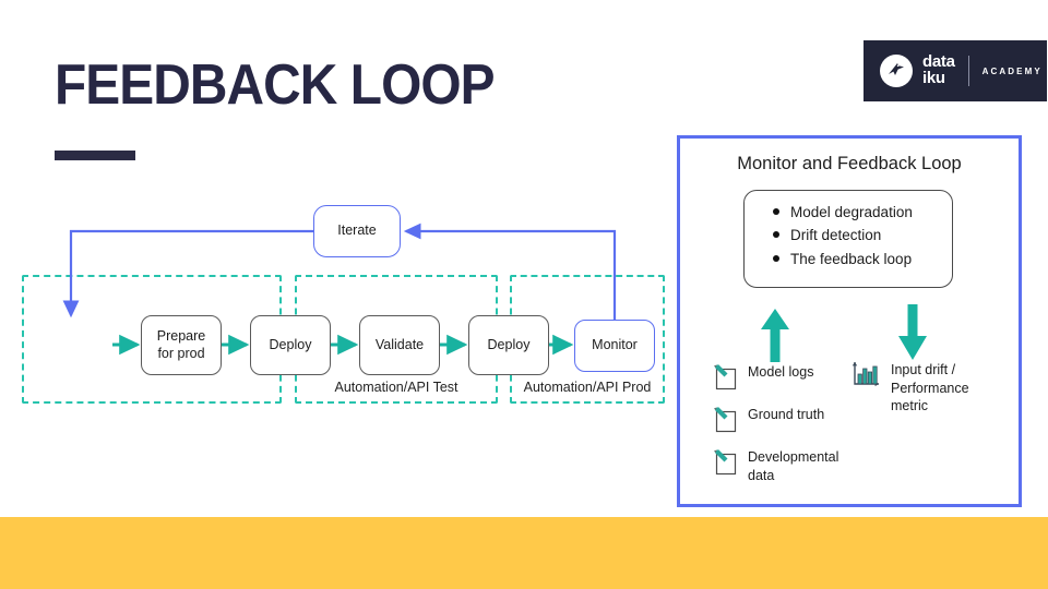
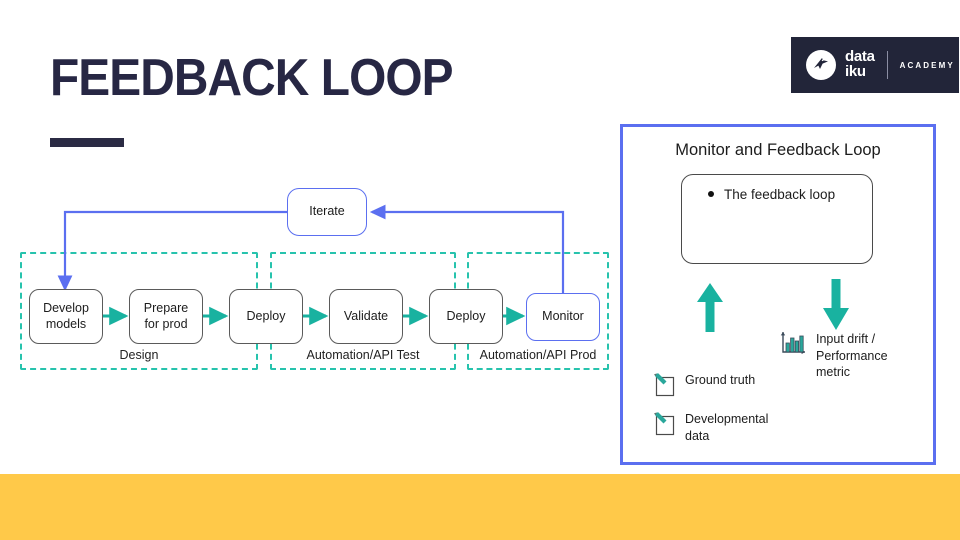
  FEEDBACK LOOP
  data
  iku
  ACADEMY
+ Design
  Automation/API Test
  Automation/API Prod
  Iterate
+ Develop
+ models
  Prepare
  for prod
  Deploy
  Validate
  Deploy
  Monitor
  Monitor and Feedback Loop
- Model degradation
- Drift detection
  The feedback loop
- Model logs
  Ground truth
  Developmental
  data
  Input drift /
  Performance
  metric
